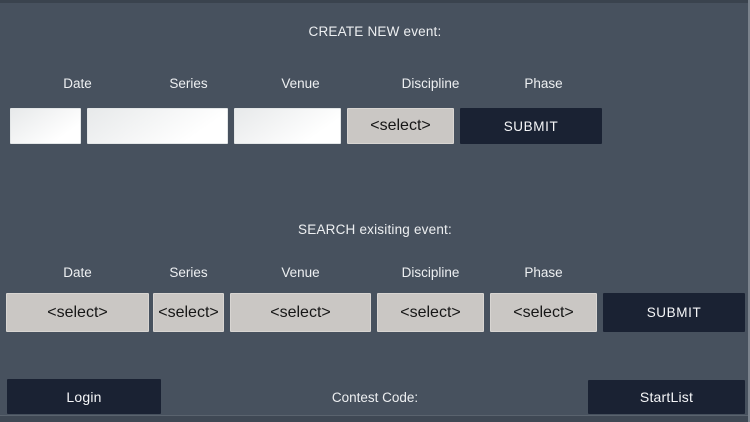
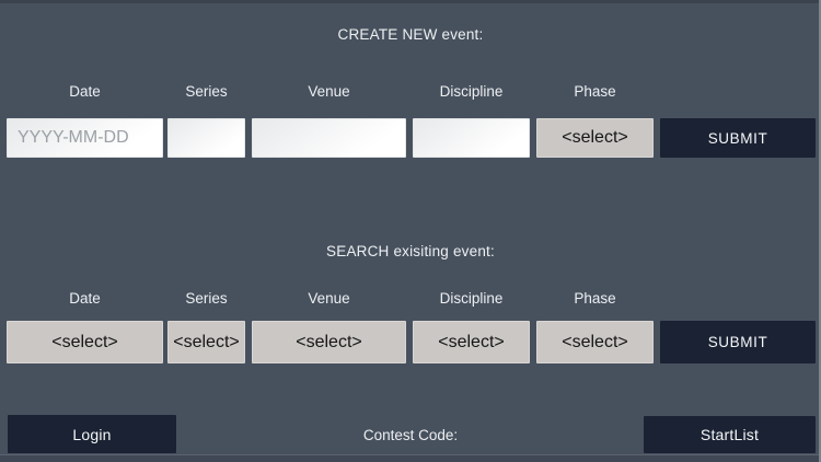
  CREATE NEW event:
  Date
  Series
  Venue
  Discipline
  Phase
+ YYYY-MM-DD
  <select>
  SUBMIT
  SEARCH exisiting event:
  Date
  Series
  Venue
  Discipline
  Phase
  <select>
  <select>
  <select>
  <select>
  <select>
  SUBMIT
  Login
  Contest Code:
  StartList
